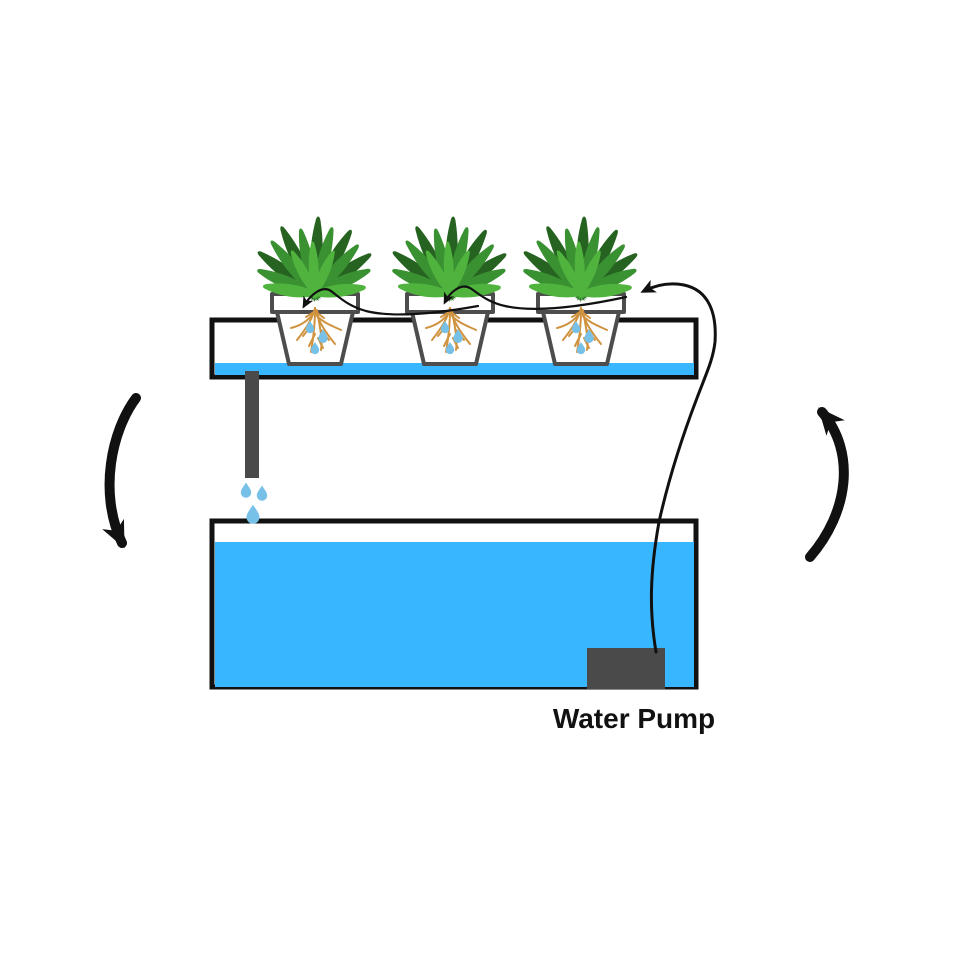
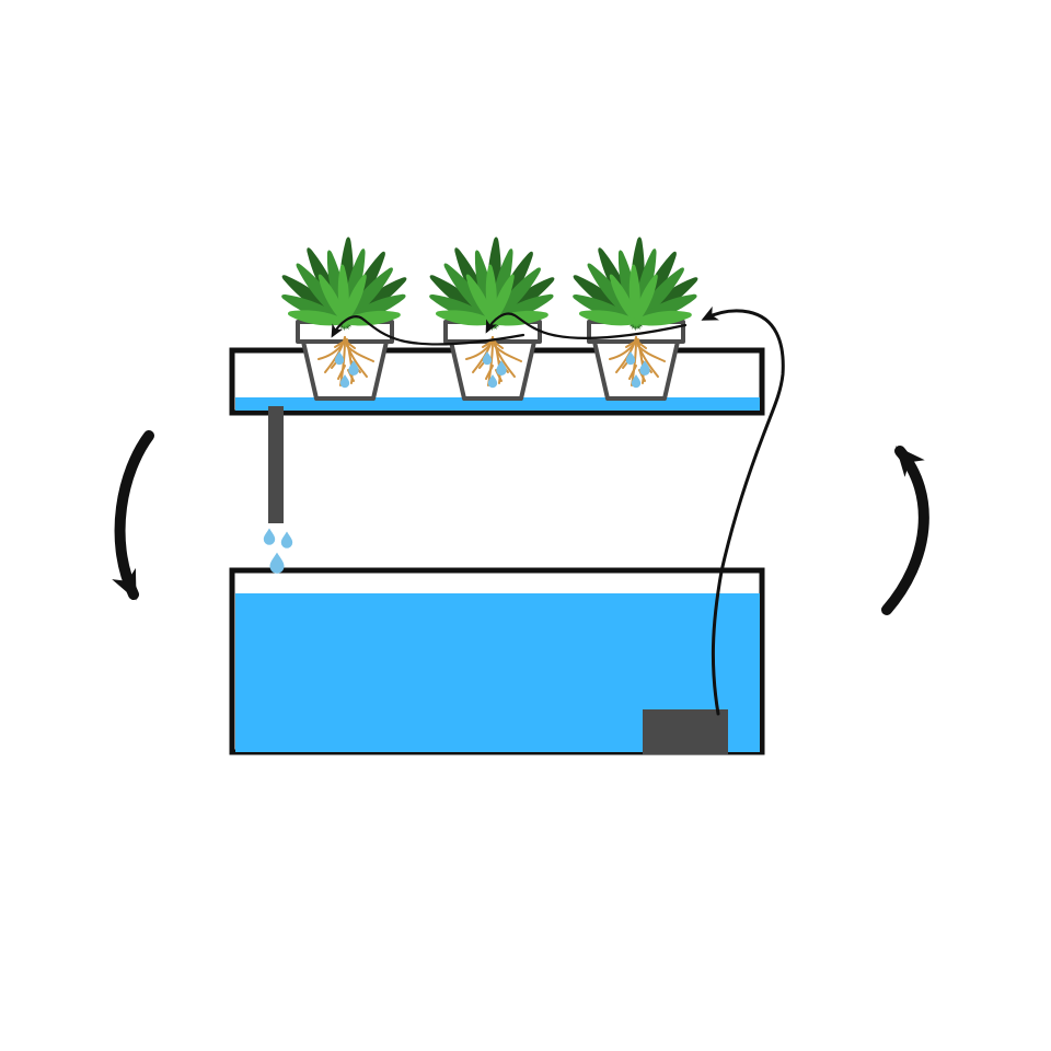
- Water Pump
